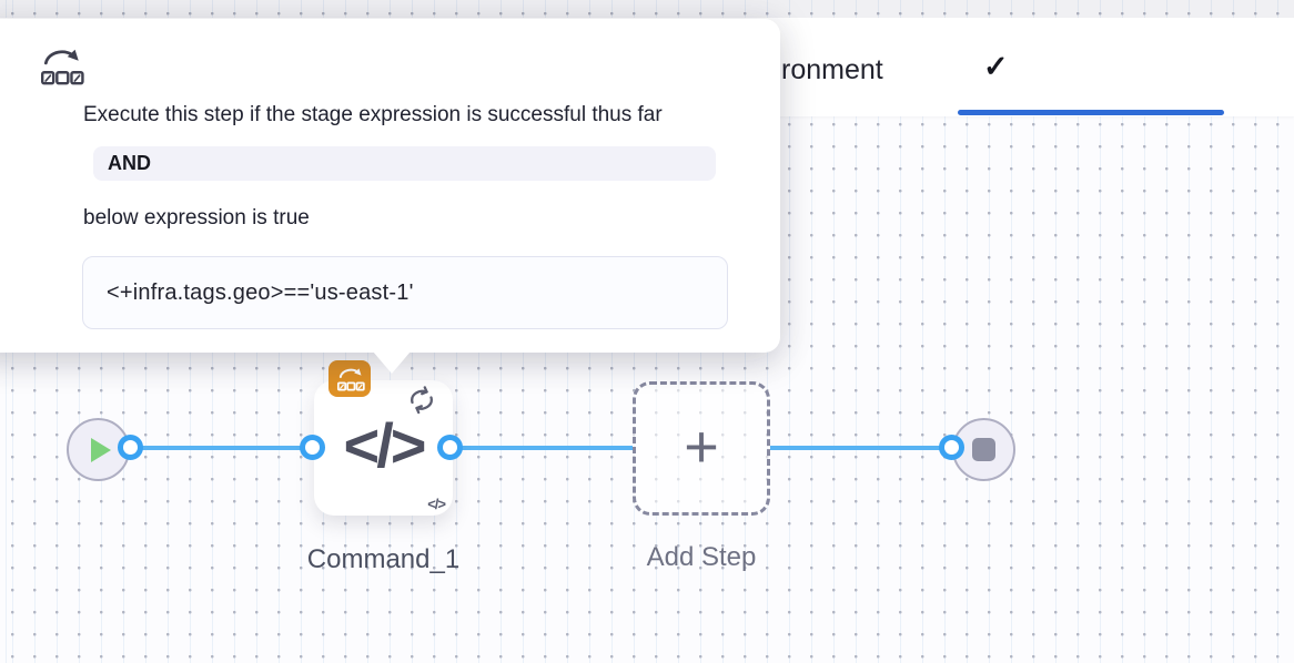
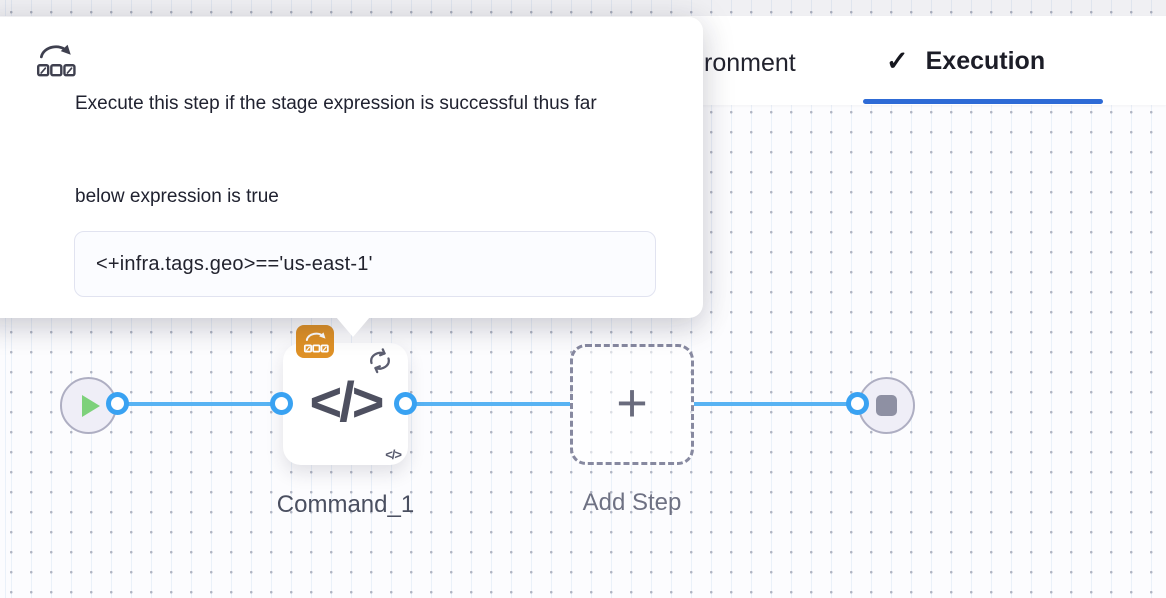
  ronment
  ✓
+ Execution
  </>
  </>
  +
  Command_1
  Add Step
  Execute this step if the stage expression is successful thus far
- AND
  below expression is true
  <+infra.tags.geo>=='us-east-1'
